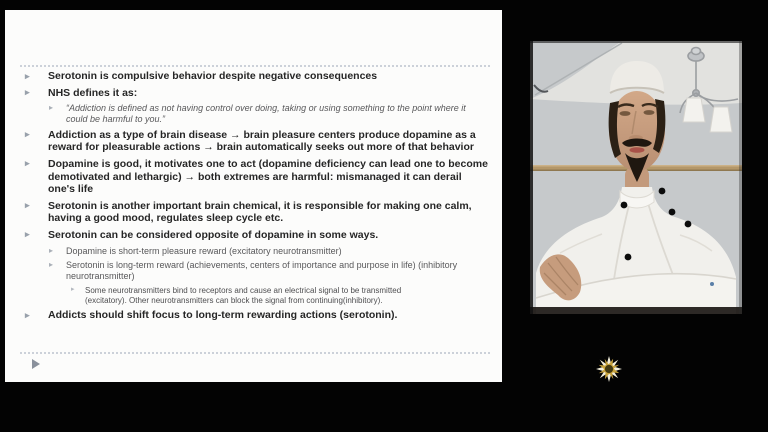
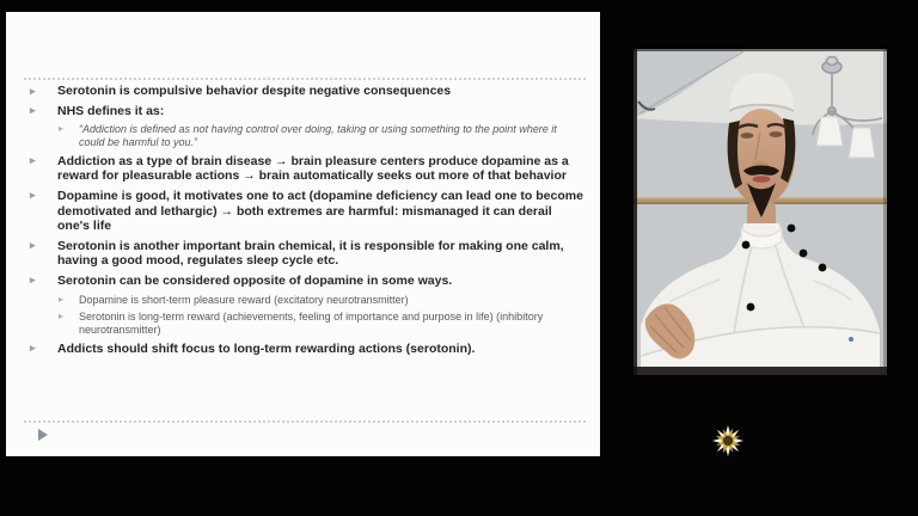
  ▸
  Serotonin is compulsive behavior despite negative consequences
  ▸
  NHS defines it as:
  ▸
  “Addiction is defined as not having control over doing, taking or using something to the point where it could be harmful to you.”
  ▸
  Addiction as a type of brain disease → brain pleasure centers produce dopamine as a reward for pleasurable actions → brain automatically seeks out more of that behavior
  ▸
  Dopamine is good, it motivates one to act (dopamine deficiency can lead one to become demotivated and lethargic) → both extremes are harmful: mismanaged it can derail one's life
  ▸
  Serotonin is another important brain chemical, it is responsible for making one calm, having a good mood, regulates sleep cycle etc.
  ▸
  Serotonin can be considered opposite of dopamine in some ways.
  ▸
  Dopamine is short-term pleasure reward (excitatory neurotransmitter)
  ▸
- Serotonin is long-term reward (achievements, centers of importance and purpose in life) (inhibitory neurotransmitter)
+ Serotonin is long-term reward (achievements, feeling of importance and purpose in life) (inhibitory neurotransmitter)
- Some neurotransmitters bind to receptors and cause an electrical signal to be transmitted (excitatory). Other neurotransmitters can block the signal from continuing(inhibitory).
  ▸
  Addicts should shift focus to long-term rewarding actions (serotonin).
